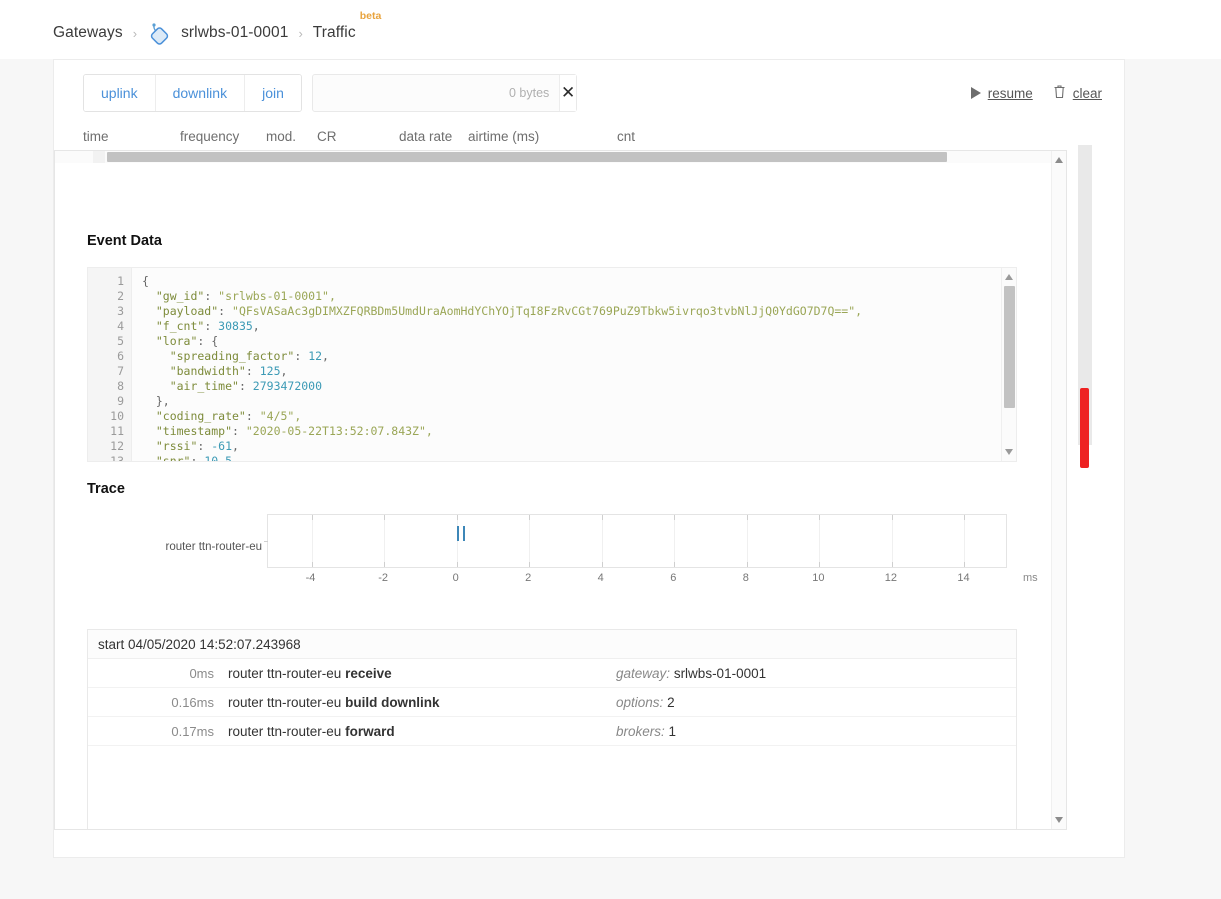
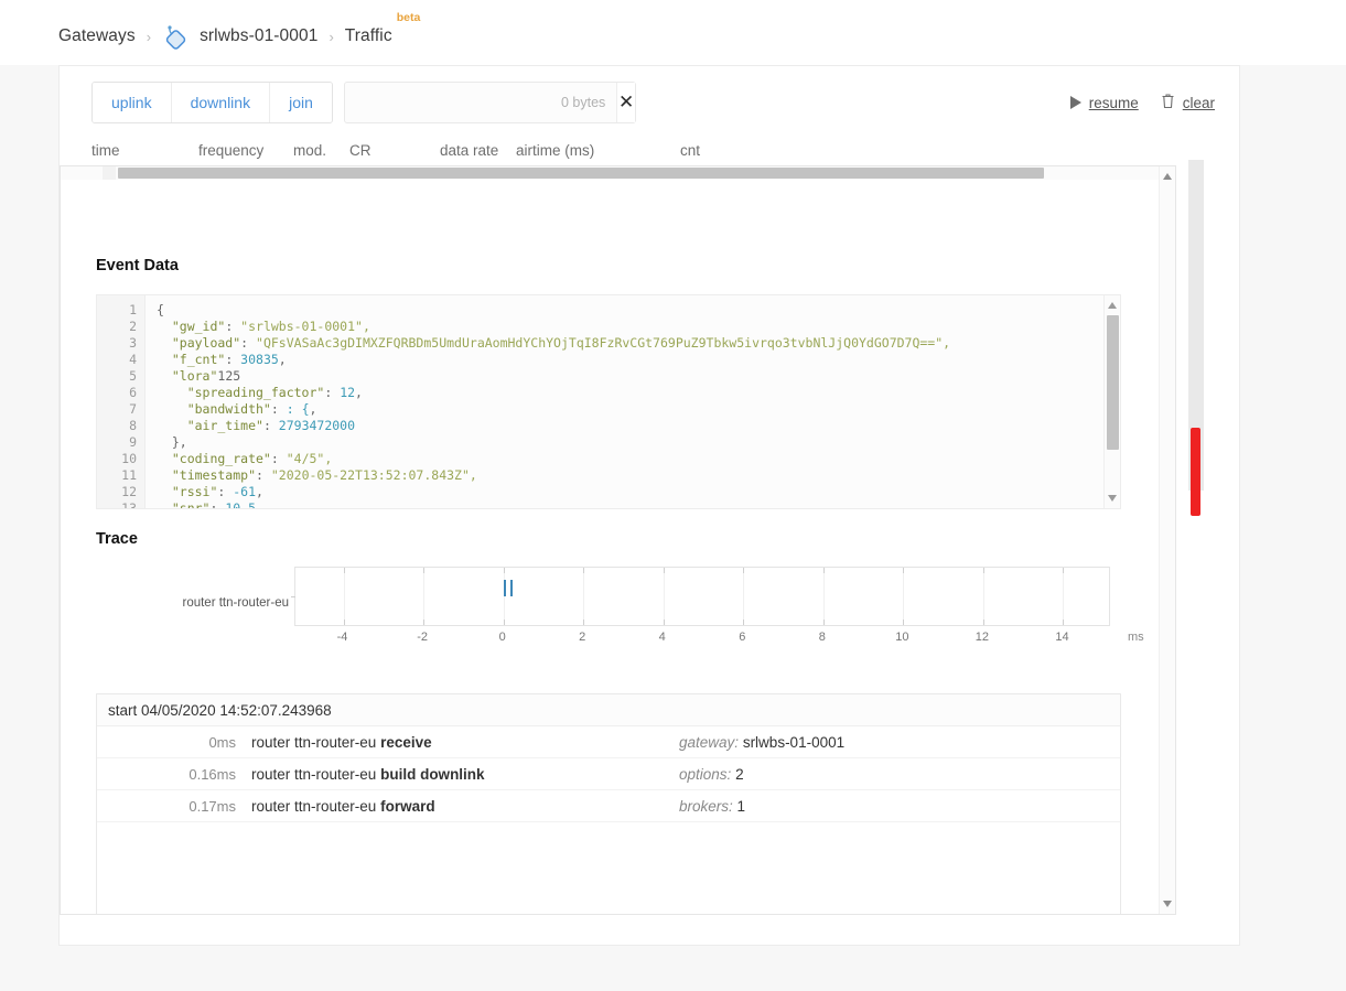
  Gateways
  ›
  srlwbs-01-0001
  ›
  Traffic
  beta
  uplink
  downlink
  join
  0 bytes
  ✕
  resume
  clear
  time
  frequency
  mod.
  CR
  data rate
  airtime (ms)
  cnt
  Event Data
  1
  2
  3
  4
  5
  6
  7
  8
  9
  10
  11
  12
  {
  "gw_id": "srlwbs-01-0001",
  "payload": "QFsVASaAc3gDIMXZFQRBDm5UmdUraAomHdYChYOjTqI8FzRvCGt769PuZ9Tbkw5ivrqo3tvbNlJjQ0YdGO7D7Q==",
  "f_cnt": 30835,
- "lora": {
+ "lora"125
  "spreading_factor": 12,
- "bandwidth": 125,
+ "bandwidth": : {,
  "air_time": 2793472000
  },
  "coding_rate": "4/5",
  "timestamp": "2020-05-22T13:52:07.843Z",
  "rssi": -61,
  Trace
  router ttn-router-eu
  -4
  -2
  0
  2
  4
  6
  8
  10
  12
  14
  ms
  start 04/05/2020 14:52:07.243968
  0ms
  router ttn-router-eu receive
  gateway: srlwbs-01-0001
  0.16ms
  router ttn-router-eu build downlink
  options: 2
  0.17ms
  router ttn-router-eu forward
  brokers: 1
